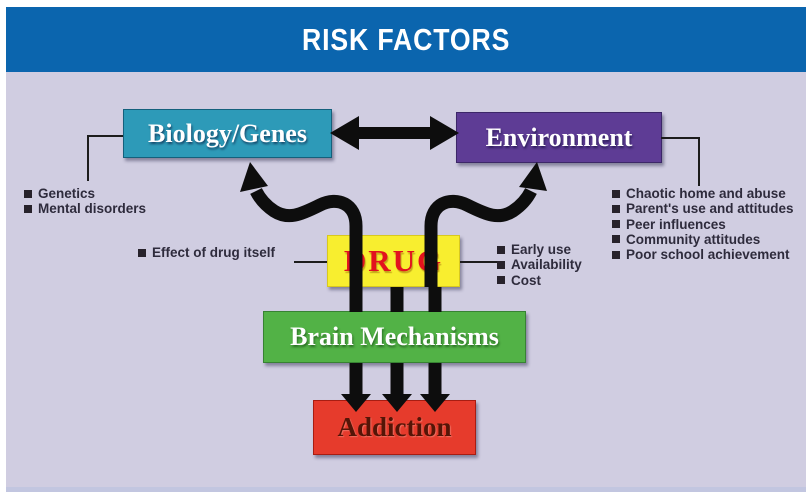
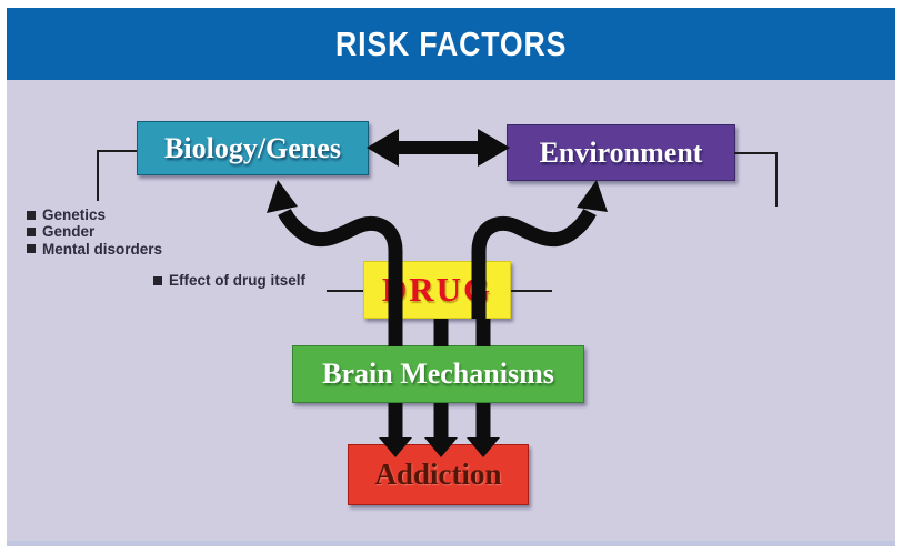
  RISK FACTORS
  Biology/Genes
  Environment
  Brain Mechanisms
  Addiction
  Genetics
+ Gender
  Mental disorders
  Effect of drug itself
- Early use
- Availability
- Cost
- Chaotic home and abuse
- Parent's use and attitudes
- Peer influences
- Community attitudes
- Poor school achievement
